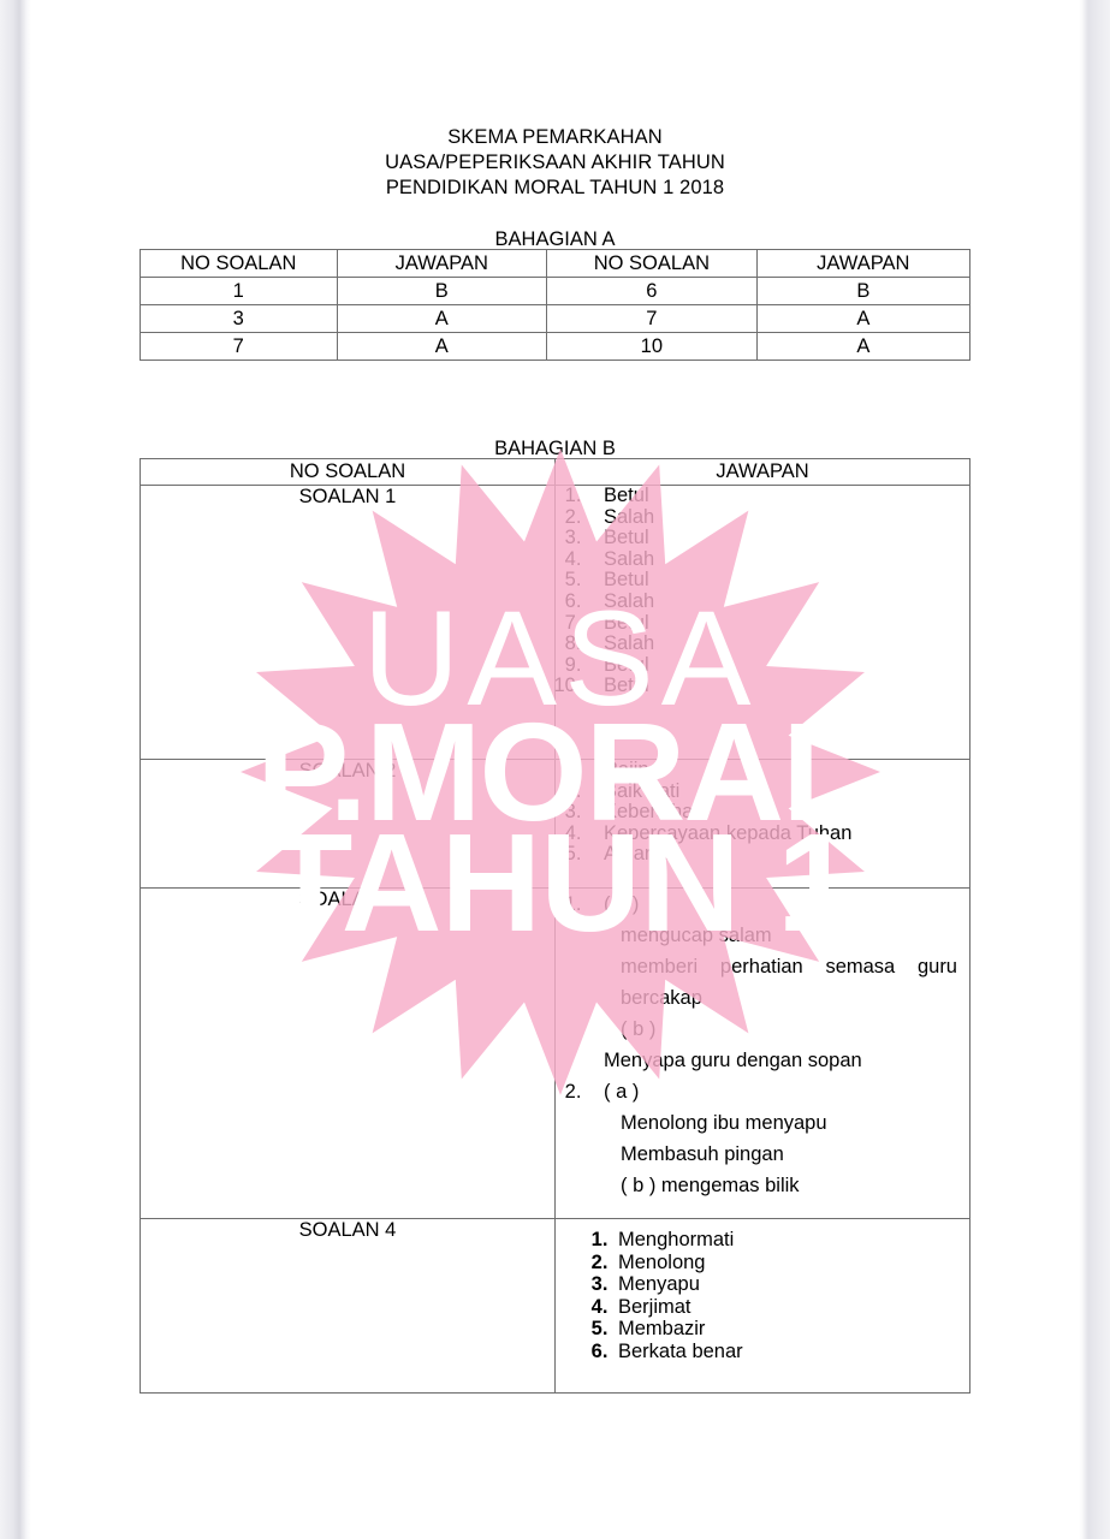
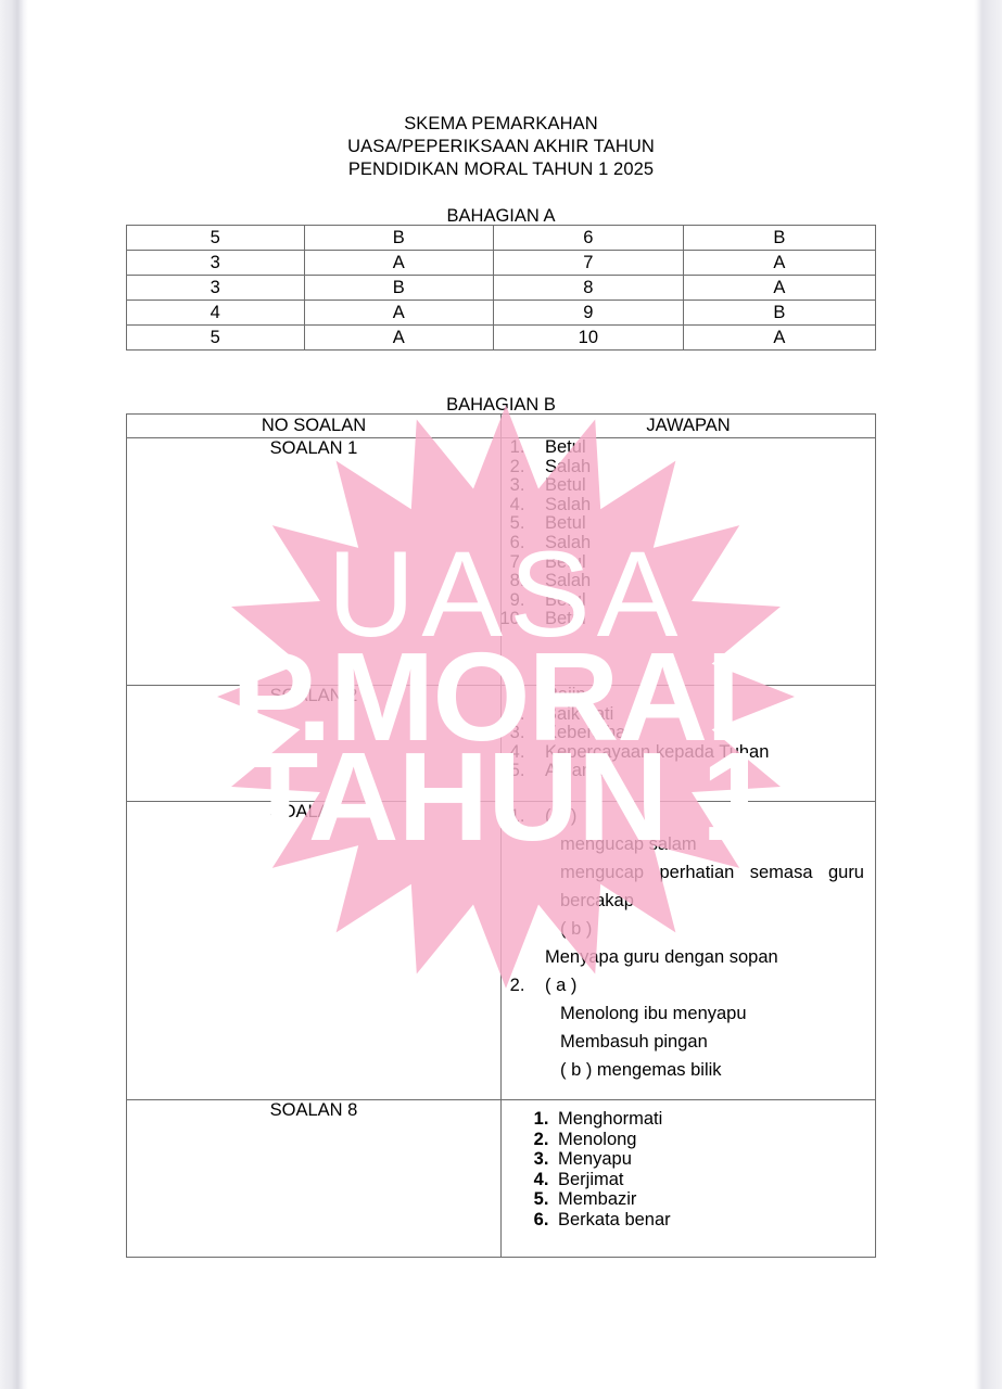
  SKEMA PEMARKAHAN
  UASA/PEPERIKSAAN AKHIR TAHUN
- PENDIDIKAN MORAL TAHUN 1 2018
+ PENDIDIKAN MORAL TAHUN 1 2025
  BAHAGIAN A
- NO SOALAN	JAWAPAN	NO SOALAN	JAWAPAN
- 1	B	6	B
+ 5	B	6	B
  3	A	7	A
+ 3	B	8	A
+ 4	A	9	B
- 7	A	10	A
+ 5	A	10	A
  BAHAGIAN B
  NO SOALAN	JAWAPAN
  SOALAN 1	Betul Salah Betul Salah Betul Salah Betul Salah Betul Betul
  SOALAN 2	Rajin Baik hati Kebersihan Kepercayaan kepada Tuhan Amanah
- SOALAN 3	( a ) mengucap salam memberi perhatian semasa guru bercakap ( b ) Menyapa guru dengan sopan ( a ) Menolong ibu menyapu Membasuh pingan ( b ) mengemas bilik
+ SOALAN 3	( a ) mengucap salam mengucap perhatian semasa guru bercakap ( b ) Menyapa guru dengan sopan ( a ) Menolong ibu menyapu Membasuh pingan ( b ) mengemas bilik
- SOALAN 4	Menghormati Menolong Menyapu Berjimat Membazir Berkata benar
+ SOALAN 8	Menghormati Menolong Menyapu Berjimat Membazir Berkata benar
  UASA
  P.MORAL
  TAHUN 1
